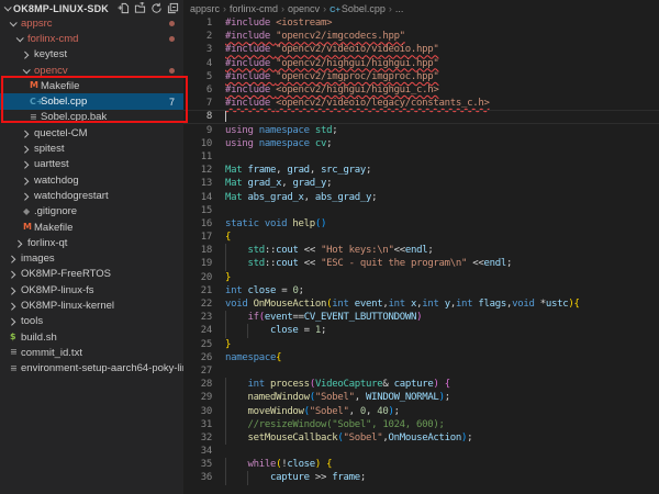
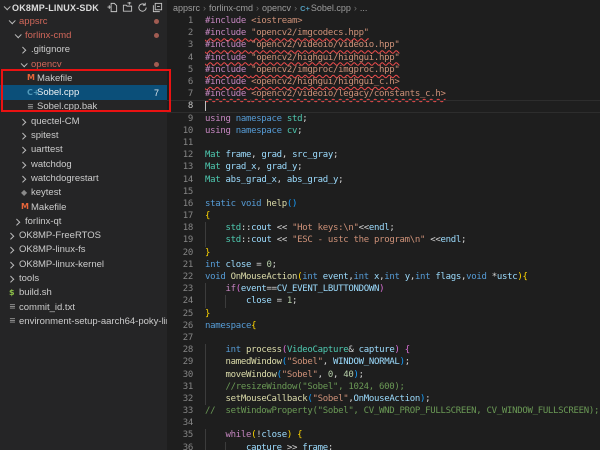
  OK8MP-LINUX-SDK
  appsrc
  forlinx-cmd
- keytest
+ .gitignore
  opencv
  M
  Makefile
  C+
  Sobel.cpp
  7
  ≡
  Sobel.cpp.bak
  quectel-CM
  spitest
  uarttest
  watchdog
  watchdogrestart
  ◆
- .gitignore
+ keytest
  M
  Makefile
  forlinx-qt
- images
  OK8MP-FreeRTOS
  OK8MP-linux-fs
  OK8MP-linux-kernel
  tools
  $
  build.sh
  ≡
  commit_id.txt
  ≡
  environment-setup-aarch64-poky-li
  appsrc
  ›
  forlinx-cmd
  ›
  opencv
  ›
  C+Sobel.cpp
  ›
  ...
  1
  #include <iostream>
  2
  #include "opencv2/imgcodecs.hpp"
  3
  #include "opencv2/videoio/videoio.hpp"
  4
  #include "opencv2/highgui/highgui.hpp"
  5
  #include "opencv2/imgproc/imgproc.hpp"
  6
  #include <opencv2/highgui/highgui_c.h>
  7
  #include <opencv2/videoio/legacy/constants_c.h>
  8
  9
  using namespace std;
  10
  using namespace cv;
  11
  12
  Mat frame, grad, src_gray;
  13
  Mat grad_x, grad_y;
  14
  Mat abs_grad_x, abs_grad_y;
  15
  16
  static void help()
  17
  {
  18
  std::cout << "Hot keys:\n"<<endl;
  19
- std::cout << "ESC - quit the program\n" <<endl;
+ std::cout << "ESC - ustc the program\n" <<endl;
  20
  }
  21
  int close = 0;
  22
  void OnMouseAction(int event,int x,int y,int flags,void *ustc){
  23
  if(event==CV_EVENT_LBUTTONDOWN)
  24
  close = 1;
  25
  }
  26
  namespace{
  27
  28
  int process(VideoCapture& capture) {
  29
  namedWindow("Sobel", WINDOW_NORMAL);
  30
  moveWindow("Sobel", 0, 40);
  31
  //resizeWindow("Sobel", 1024, 600);
  32
  setMouseCallback("Sobel",OnMouseAction);
+ 33
+ // setWindowProperty("Sobel", CV_WND_PROP_FULLSCREEN, CV_WINDOW_FULLSCREEN);
  34
  35
  while(!close) {
  36
  capture >> frame;
